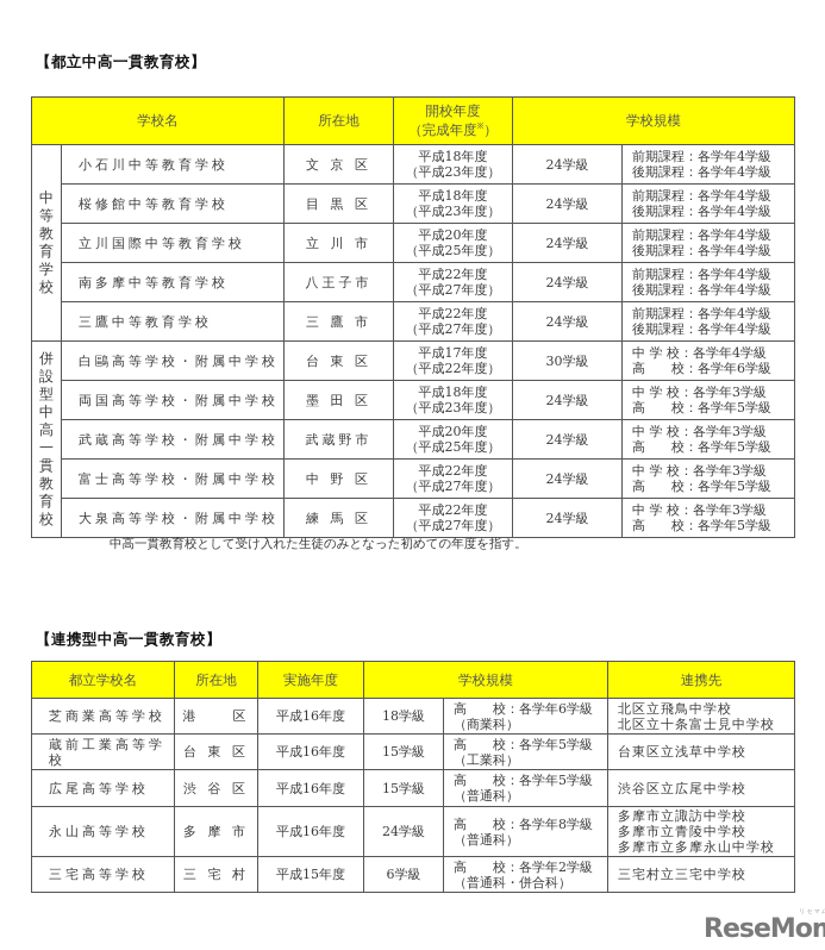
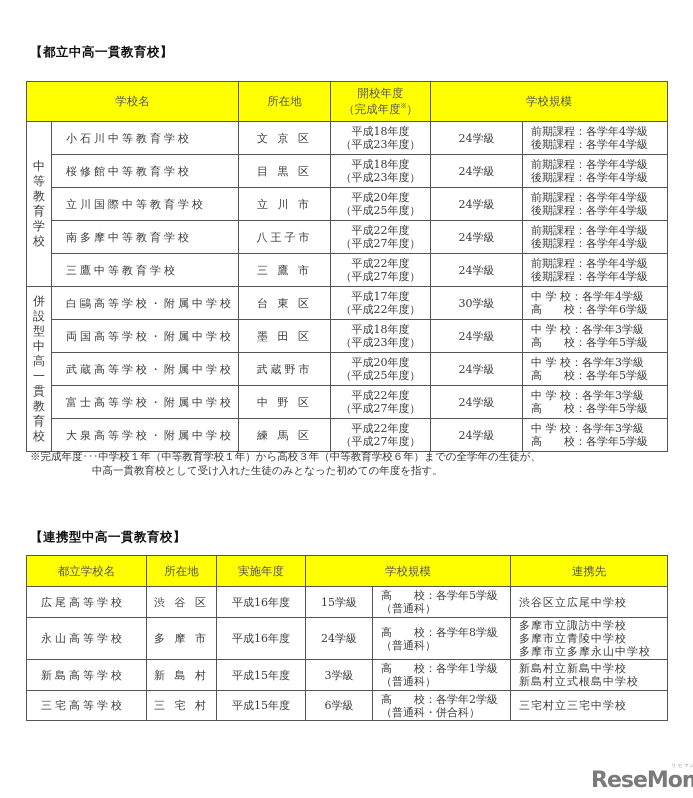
  【都立中高一貫教育校】
  学校名	所在地	開校年度 （完成年度※）	学校規模
  中等教育学校	小石川中等教育学校	文 京 区	平成18年度（平成23年度）	24学級	前期課程：各学年4学級後期課程：各学年4学級
  桜修館中等教育学校	目 黒 区	平成18年度（平成23年度）	24学級	前期課程：各学年4学級後期課程：各学年4学級
  立川国際中等教育学校	立 川 市	平成20年度（平成25年度）	24学級	前期課程：各学年4学級後期課程：各学年4学級
  南多摩中等教育学校	八王子市	平成22年度（平成27年度）	24学級	前期課程：各学年4学級後期課程：各学年4学級
  三鷹中等教育学校	三 鷹 市	平成22年度（平成27年度）	24学級	前期課程：各学年4学級後期課程：各学年4学級
  併設型中高一貫教育校	白鷗高等学校・附属中学校	台 東 区	平成17年度（平成22年度）	30学級	中 学 校：各学年4学級高 校：各学年6学級
  両国高等学校・附属中学校	墨 田 区	平成18年度（平成23年度）	24学級	中 学 校：各学年3学級高 校：各学年5学級
  武蔵高等学校・附属中学校	武蔵野市	平成20年度（平成25年度）	24学級	中 学 校：各学年3学級高 校：各学年5学級
  富士高等学校・附属中学校	中 野 区	平成22年度（平成27年度）	24学級	中 学 校：各学年3学級高 校：各学年5学級
  大泉高等学校・附属中学校	練 馬 区	平成22年度（平成27年度）	24学級	中 学 校：各学年3学級高 校：各学年5学級
+ ※完成年度･･･中学校１年（中等教育学校１年）から高校３年（中等教育学校６年）までの全学年の生徒が、
  中高一貫教育校として受け入れた生徒のみとなった初めての年度を指す。
  【連携型中高一貫教育校】
  都立学校名	所在地	実施年度	学校規模	連携先
- 芝商業高等学校	港 区	平成16年度	18学級	高 校：各学年6学級（商業科）	北区立飛鳥中学校北区立十条富士見中学校
- 蔵前工業高等学校	台 東 区	平成16年度	15学級	高 校：各学年5学級（工業科）	台東区立浅草中学校
  広尾高等学校	渋 谷 区	平成16年度	15学級	高 校：各学年5学級（普通科）	渋谷区立広尾中学校
  永山高等学校	多 摩 市	平成16年度	24学級	高 校：各学年8学級（普通科）	多摩市立諏訪中学校多摩市立青陵中学校多摩市立多摩永山中学校
+ 新島高等学校	新 島 村	平成15年度	3学級	高 校：各学年1学級（普通科）	新島村立新島中学校新島村立式根島中学校
  三宅高等学校	三 宅 村	平成15年度	6学級	高 校：各学年2学級（普通科・併合科）	三宅村立三宅中学校
  ReseMo
